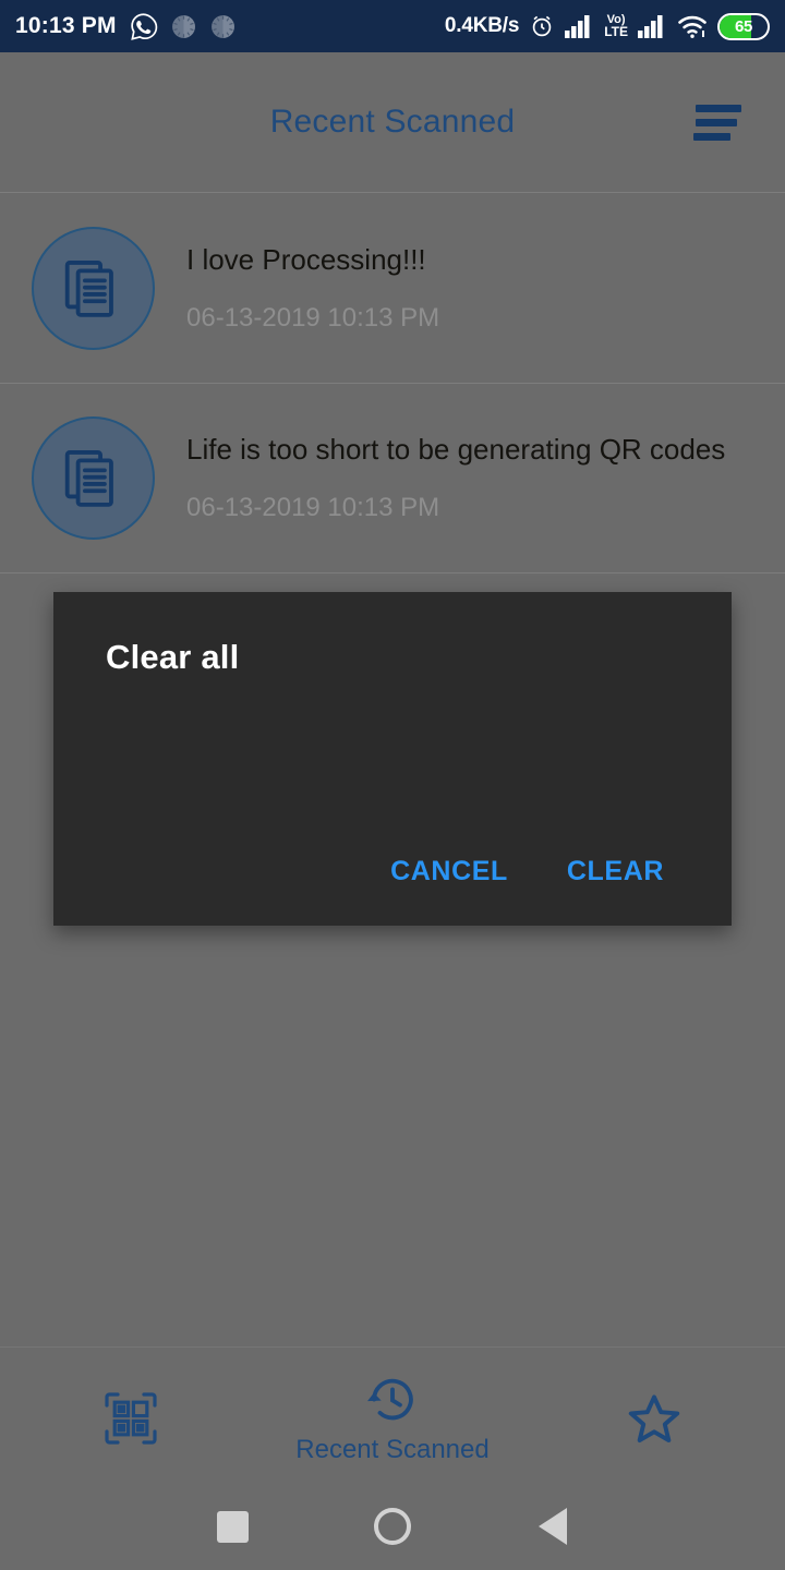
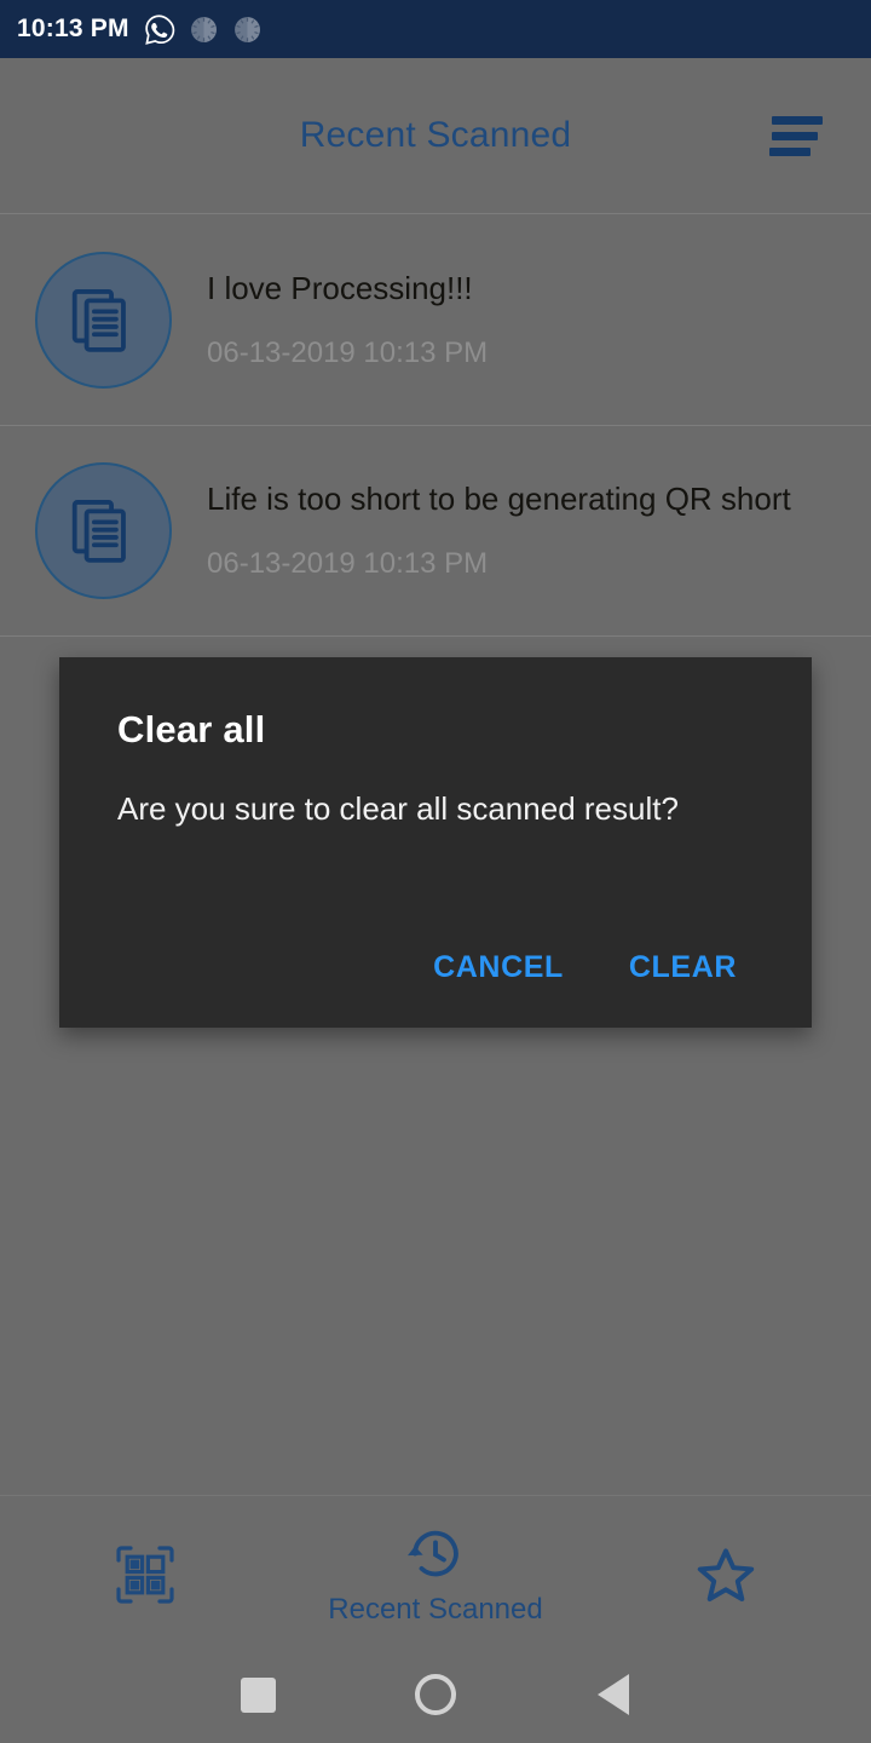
  10:13 PM
- 0.4KB/s
- Vo)
- LTE
- 65
  Recent Scanned
  I love Processing!!!
  06-13-2019 10:13 PM
- Life is too short to be generating QR codes
+ Life is too short to be generating QR short
  06-13-2019 10:13 PM
  Clear all
+ Are you sure to clear all scanned result?
  CANCEL
  CLEAR
  Recent Scanned
